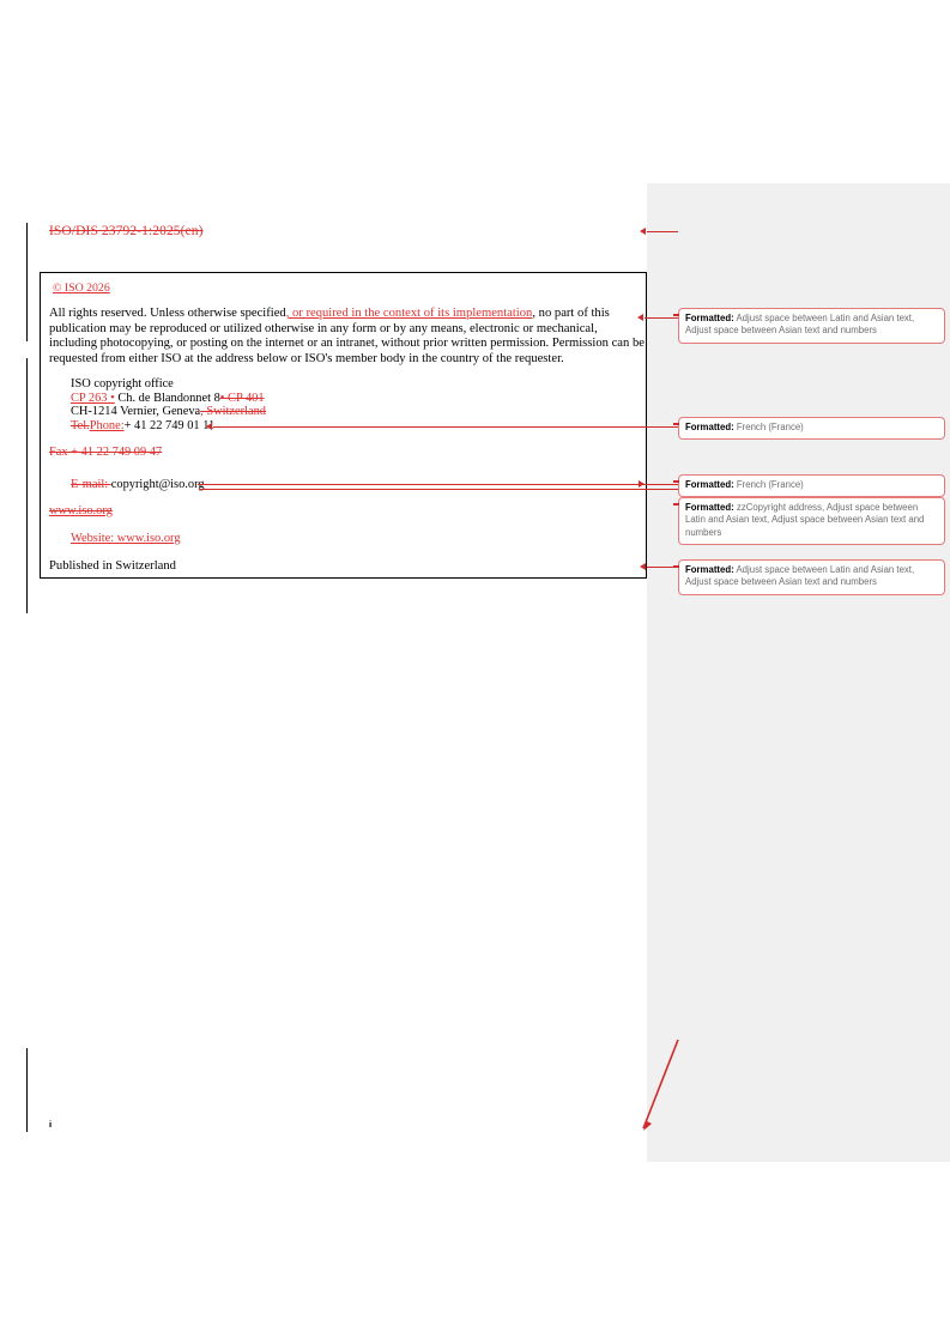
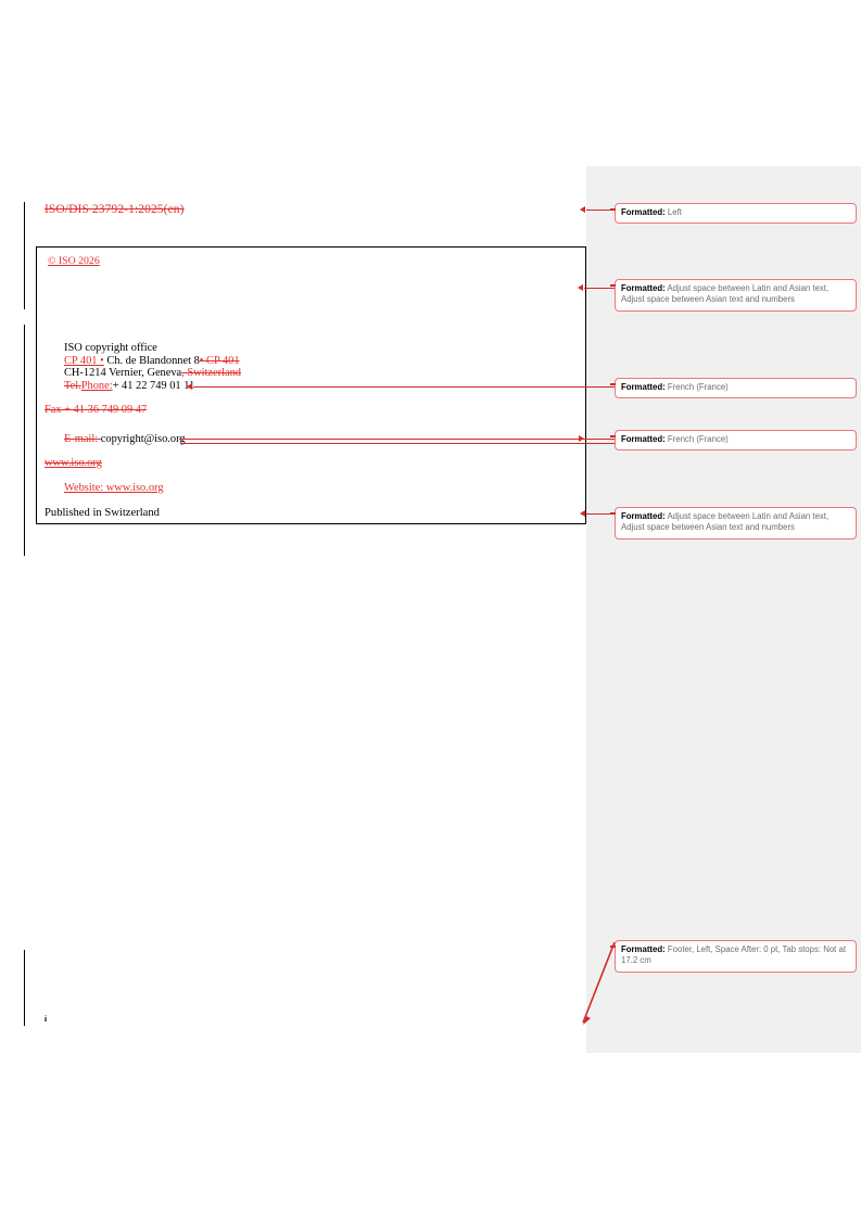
  ISO/DIS 23792-1:2025(en)
  © ISO 2026
- All rights reserved. Unless otherwise specified, or required in the context of its implementation, no part of this publication may be reproduced or utilized otherwise in any form or by any means, electronic or mechanical, including photocopying, or posting on the internet or an intranet, without prior written permission. Permission can be requested from either ISO at the address below or ISO's member body in the country of the requester.
  ISO copyright office
- CP 263 • Ch. de Blandonnet 8• CP 401
+ CP 401 • Ch. de Blandonnet 8• CP 401
  CH-1214 Vernier, Geneva, Switzerland
  Tel.Phone:+ 41 22 749 01 11
- Fax + 41 22 749 09 47
+ Fax + 41 36 749 09 47
  E-mail: copyright@iso.or
  www.iso.org
  Website: www.iso.org
  Published in Switzerland
+ Formatted: Left
  Formatted: Adjust space between Latin and Asian text, Adjust space between Asian text and numbers
  Formatted: French (France)
  Formatted: French (France)
- Formatted: zzCopyright address, Adjust space between Latin and Asian text, Adjust space between Asian text and numbers
  Formatted: Adjust space between Latin and Asian text, Adjust space between Asian text and numbers
+ Formatted: Footer, Left, Space After: 0 pt, Tab stops: Not at 17.2 cm
